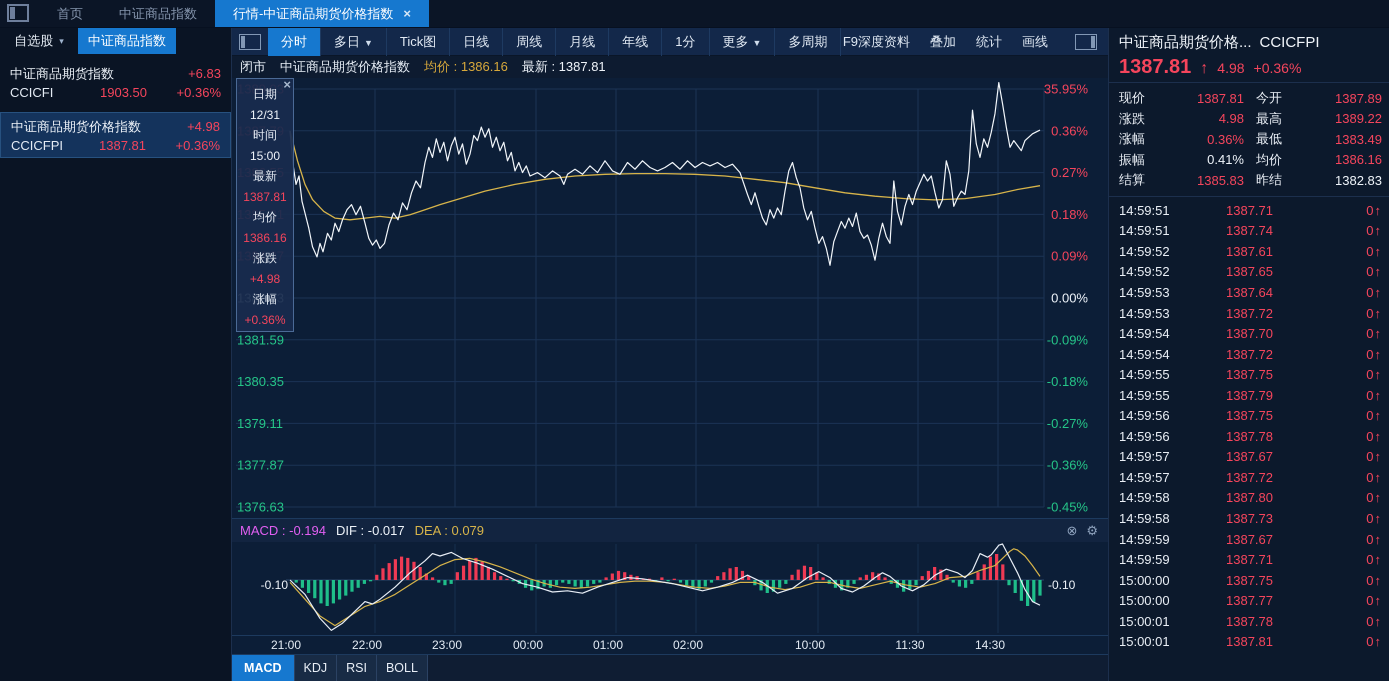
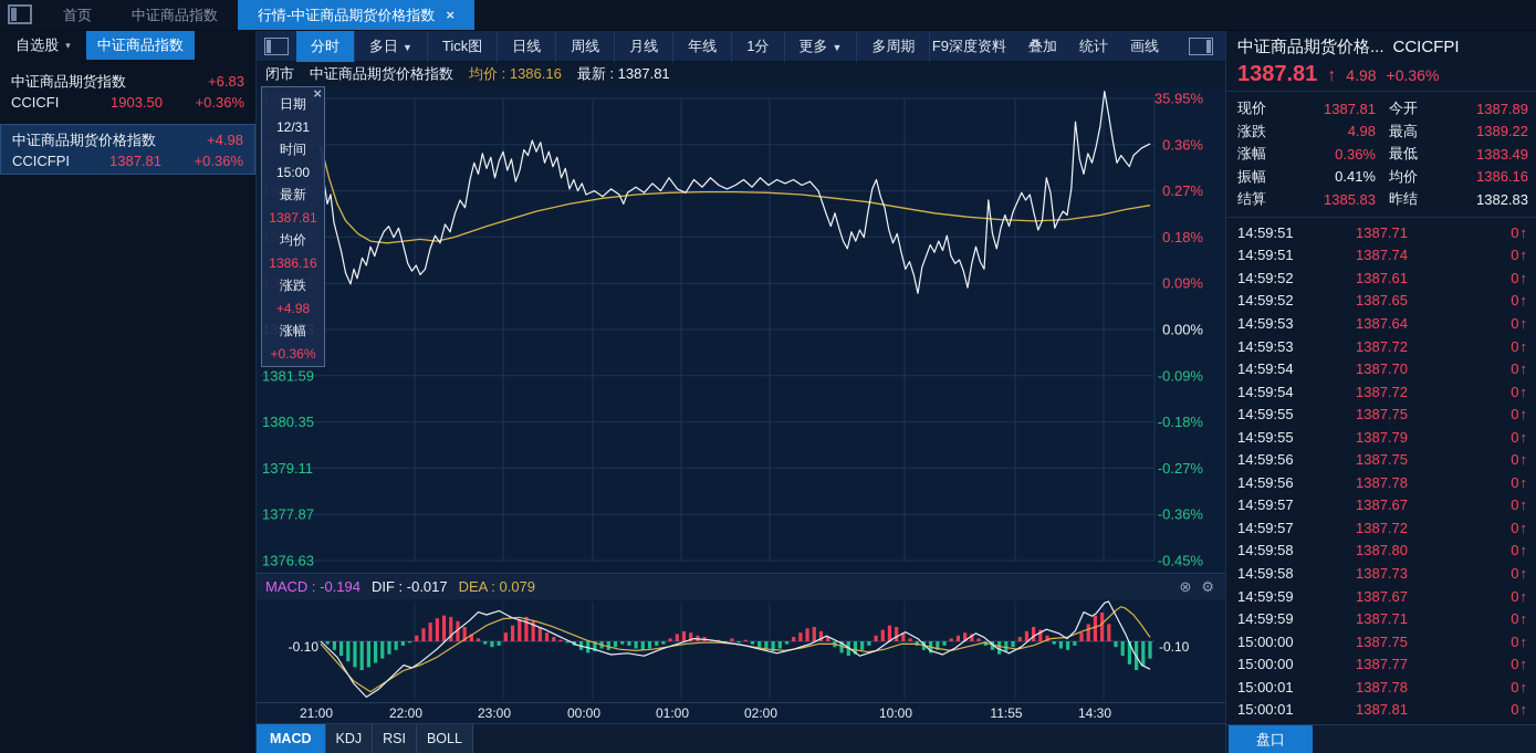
  首页
  中证商品指数
  行情-中证商品期货价格指数
  ×
  自选股
  ▾
  中证商品指数
  中证商品期货指数
  +6.83
  CCICFI
  1903.50
  +0.36%
  中证商品期货价格指数
  +4.98
  CCICFPI
  1387.81
  +0.36%
  分时
  多日 ▼
  Tick图
  日线
  周线
  月线
  年线
  1分
  更多 ▼
  多周期
  F9深度资料
  叠加
  统计
  画线
  闭市
  中证商品期货价格指数
  均价 : 1386.16
  最新 : 1387.81
  35.95%
  0.36%
  0.27%
  0.18%
  0.09%
  0.00%
  1381.59
  -0.09%
  1380.35
  -0.18%
  1379.11
  -0.27%
  1377.87
  -0.36%
  1376.63
  -0.45%
  ×
  日期
  12/31
  时间
  15:00
  最新
  1387.81
  均价
  1386.16
  涨跌
  +4.98
  涨幅
  +0.36%
  MACD : -0.194
  DIF : -0.017
  DEA : 0.079
  ⊗
  ⚙
  -0.10
  -0.10
  21:00
  22:00
  23:00
  00:00
  01:00
  02:00
  10:00
- 11:30
+ 11:55
  14:30
  MACD
  KDJ
  RSI
  BOLL
  中证商品期货价格...
  CCICFPI
  1387.81
  ↑
  4.98
  +0.36%
  现价
  1387.81
  今开
  1387.89
  涨跌
  4.98
  最高
  1389.22
  涨幅
  0.36%
  最低
  1383.49
  振幅
  0.41%
  均价
  1386.16
  结算
  1385.83
  昨结
  1382.83
  14:59:51
  1387.71
  0
  ↑
  14:59:51
  1387.74
  0
  ↑
  14:59:52
  1387.61
  0
  ↑
  14:59:52
  1387.65
  0
  ↑
  14:59:53
  1387.64
  0
  ↑
  14:59:53
  1387.72
  0
  ↑
  14:59:54
  1387.70
  0
  ↑
  14:59:54
  1387.72
  0
  ↑
  14:59:55
  1387.75
  0
  ↑
  14:59:55
  1387.79
  0
  ↑
  14:59:56
  1387.75
  0
  ↑
  14:59:56
  1387.78
  0
  ↑
  14:59:57
  1387.67
  0
  ↑
  14:59:57
  1387.72
  0
  ↑
  14:59:58
  1387.80
  0
  ↑
  14:59:58
  1387.73
  0
  ↑
  14:59:59
  1387.67
  0
  ↑
  14:59:59
  1387.71
  0
  ↑
  15:00:00
  1387.75
  0
  ↑
  15:00:00
  1387.77
  0
  ↑
  15:00:01
  1387.78
  0
  ↑
  15:00:01
  1387.81
  0
  ↑
+ 盘口
